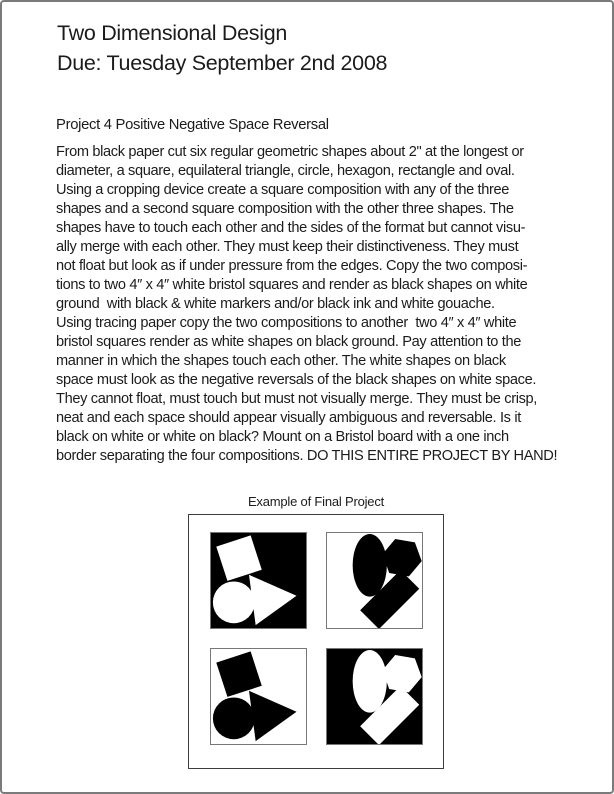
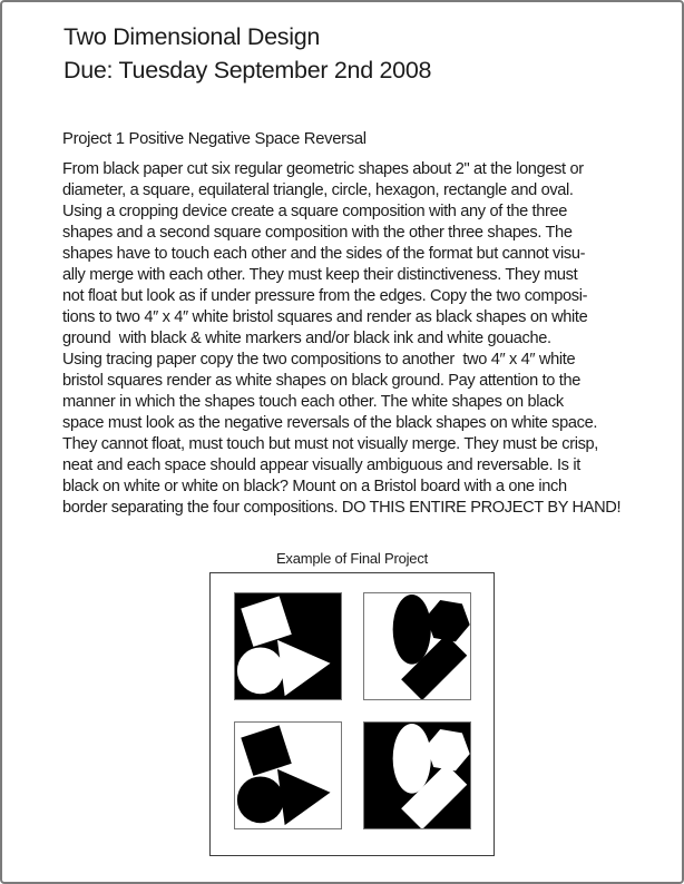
  Two Dimensional Design
  Due: Tuesday September 2nd 2008
- Project 4 Positive Negative Space Reversal
+ Project 1 Positive Negative Space Reversal
  From black paper cut six regular geometric shapes about 2" at the longest or
  diameter, a square, equilateral triangle, circle, hexagon, rectangle and oval.
  Using a cropping device create a square composition with any of the three
  shapes and a second square composition with the other three shapes. The
  shapes have to touch each other and the sides of the format but cannot visu-
  ally merge with each other. They must keep their distinctiveness. They must
  not float but look as if under pressure from the edges. Copy the two composi-
  tions to two 4″ x 4″ white bristol squares and render as black shapes on white
  ground with black & white markers and/or black ink and white gouache.
  Using tracing paper copy the two compositions to another two 4″ x 4″ white
  bristol squares render as white shapes on black ground. Pay attention to the
  manner in which the shapes touch each other. The white shapes on black
  space must look as the negative reversals of the black shapes on white space.
  They cannot float, must touch but must not visually merge. They must be crisp,
  neat and each space should appear visually ambiguous and reversable. Is it
  black on white or white on black? Mount on a Bristol board with a one inch
  border separating the four compositions. DO THIS ENTIRE PROJECT BY HAND!
  Example of Final Project
